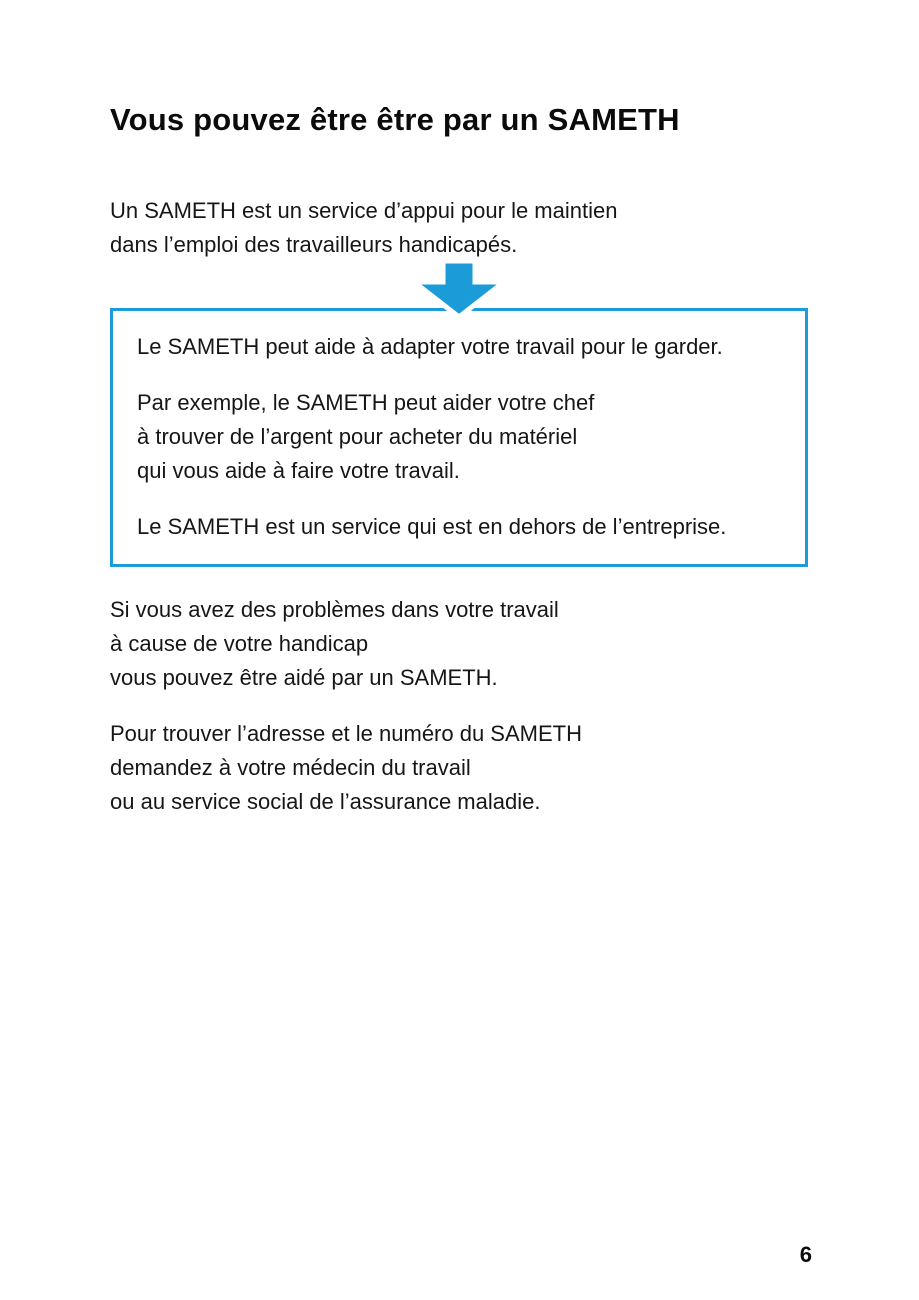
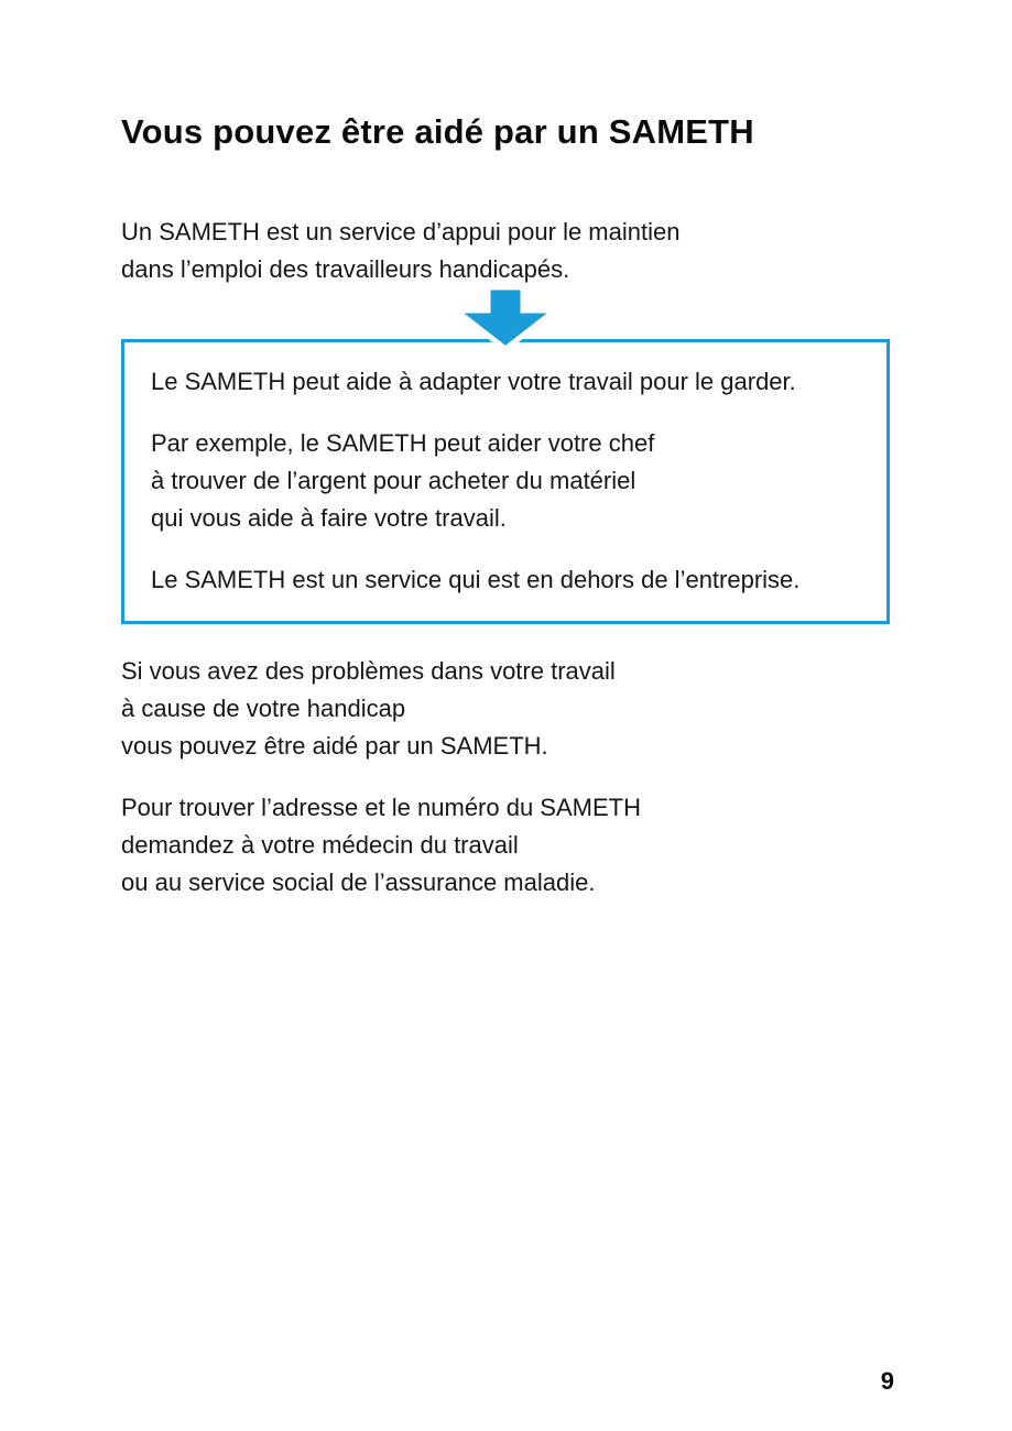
- Vous pouvez être être par un SAMETH
+ Vous pouvez être aidé par un SAMETH
  Un SAMETH est un service d’appui pour le maintien
  dans l’emploi des travailleurs handicapés.
  Le SAMETH peut aide à adapter votre travail pour le garder.
  Par exemple, le SAMETH peut aider votre chef
  à trouver de l’argent pour acheter du matériel
  qui vous aide à faire votre travail.
  Le SAMETH est un service qui est en dehors de l’entreprise.
  Si vous avez des problèmes dans votre travail
  à cause de votre handicap
  vous pouvez être aidé par un SAMETH.
  Pour trouver l’adresse et le numéro du SAMETH
  demandez à votre médecin du travail
  ou au service social de l’assurance maladie.
- 6
+ 9
